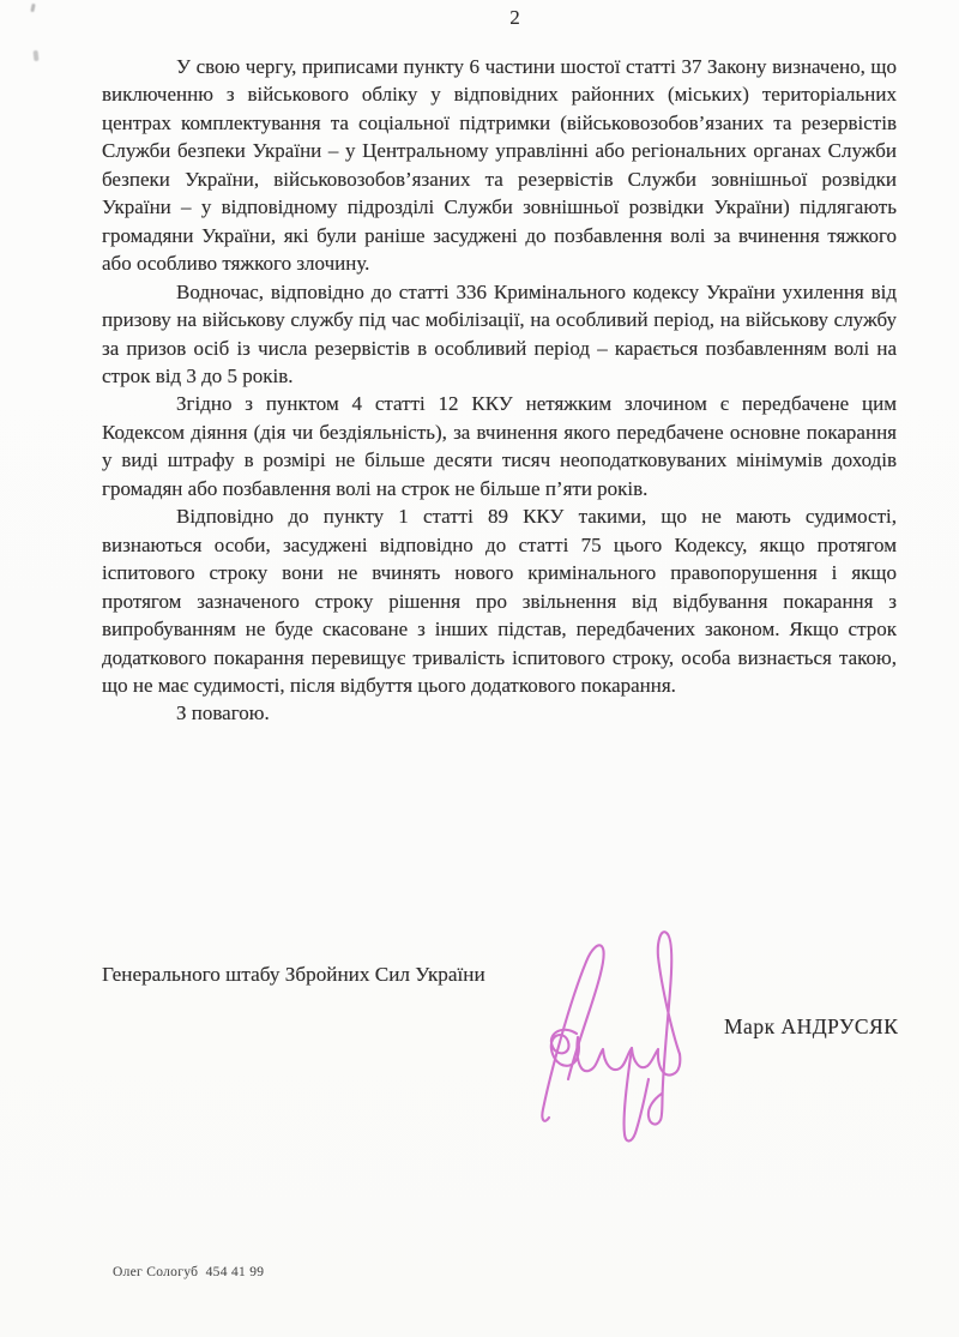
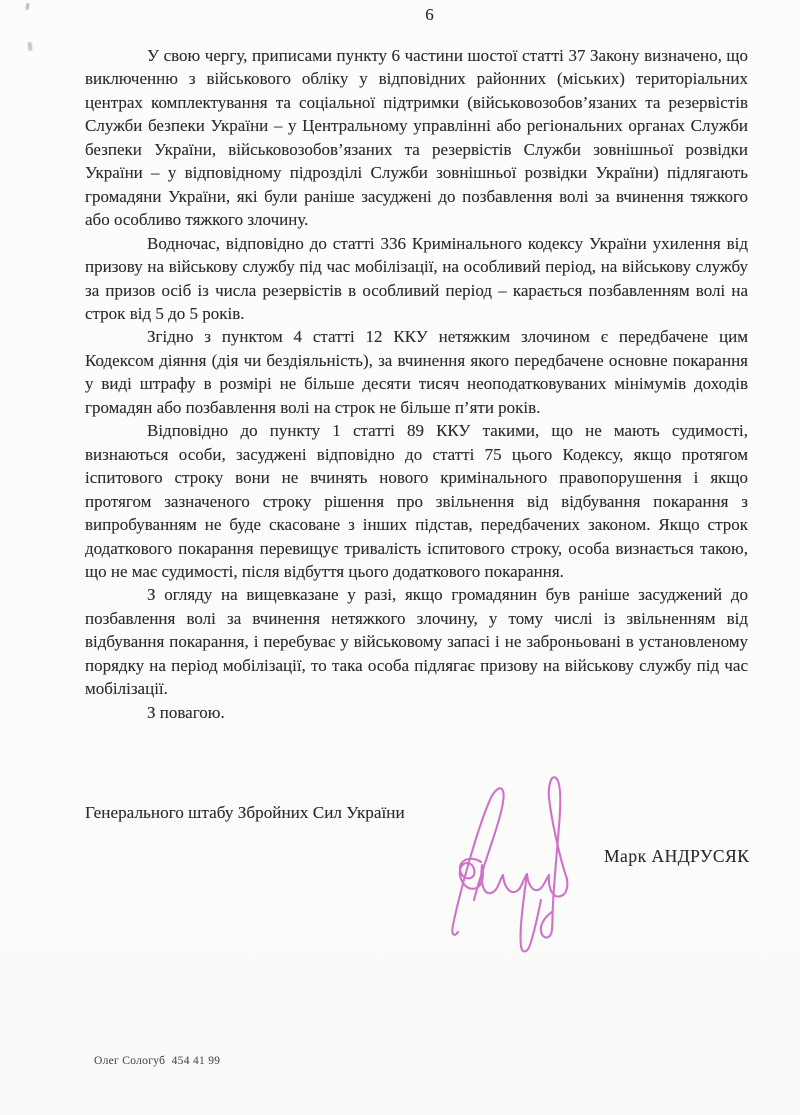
- 2
+ 6
  У свою чергу, приписами пункту 6 частини шостої статті 37 Закону визначено, що виключенню з військового обліку у відповідних районних (міських) територіальних центрах комплектування та соціальної підтримки (військовозобов’язаних та резервістів Служби безпеки України – у Центральному управлінні або регіональних органах Служби безпеки України, військовозобов’язаних та резервістів Служби зовнішньої розвідки України – у відповідному підрозділі Служби зовнішньої розвідки України) підлягають громадяни України, які були раніше засуджені до позбавлення волі за вчинення тяжкого або особливо тяжкого злочину.
- Водночас, відповідно до статті 336 Кримінального кодексу України ухилення від призову на військову службу під час мобілізації, на особливий період, на військову службу за призов осіб із числа резервістів в особливий період – карається позбавленням волі на строк від 3 до 5 років.
+ Водночас, відповідно до статті 336 Кримінального кодексу України ухилення від призову на військову службу під час мобілізації, на особливий період, на військову службу за призов осіб із числа резервістів в особливий період – карається позбавленням волі на строк від 5 до 5 років.
  Згідно з пунктом 4 статті 12 ККУ нетяжким злочином є передбачене цим Кодексом діяння (дія чи бездіяльність), за вчинення якого передбачене основне покарання у виді штрафу в розмірі не більше десяти тисяч неоподатковуваних мінімумів доходів громадян або позбавлення волі на строк не більше п’яти років.
  Відповідно до пункту 1 статті 89 ККУ такими, що не мають судимості, визнаються особи, засуджені відповідно до статті 75 цього Кодексу, якщо протягом іспитового строку вони не вчинять нового кримінального правопорушення і якщо протягом зазначеного строку рішення про звільнення від відбування покарання з випробуванням не буде скасоване з інших підстав, передбачених законом. Якщо строк додаткового покарання перевищує тривалість іспитового строку, особа визнається такою, що не має судимості, після відбуття цього додаткового покарання.
+ З огляду на вищевказане у разі, якщо громадянин був раніше засуджений до позбавлення волі за вчинення нетяжкого злочину, у тому числі із звільненням від відбування покарання, і перебуває у військовому запасі і не заброньовані в установленому порядку на період мобілізації, то така особа підлягає призову на військову службу під час мобілізації.
  З повагою.
  Генерального штабу Збройних Сил України
  Марк АНДРУСЯК
  Олег Сологуб 454 41 99
